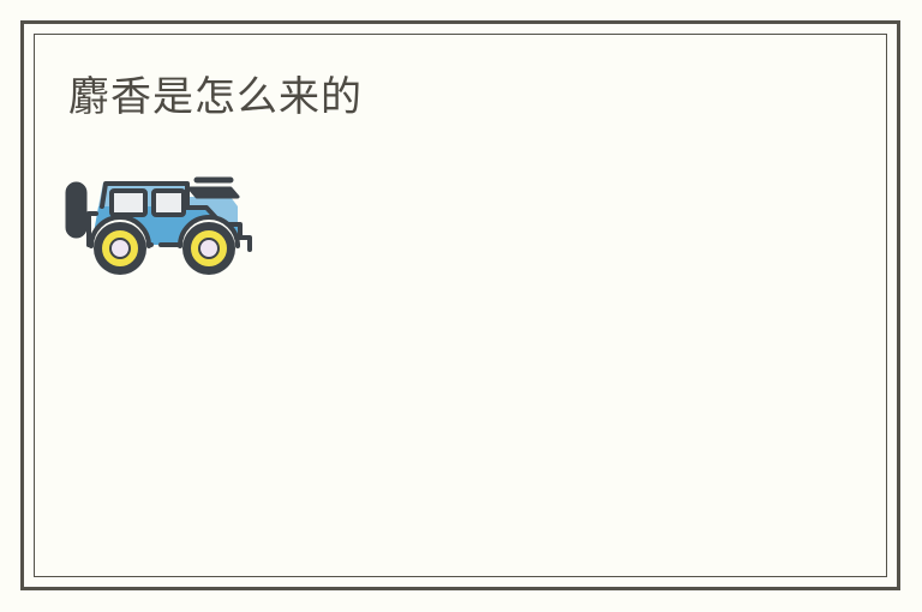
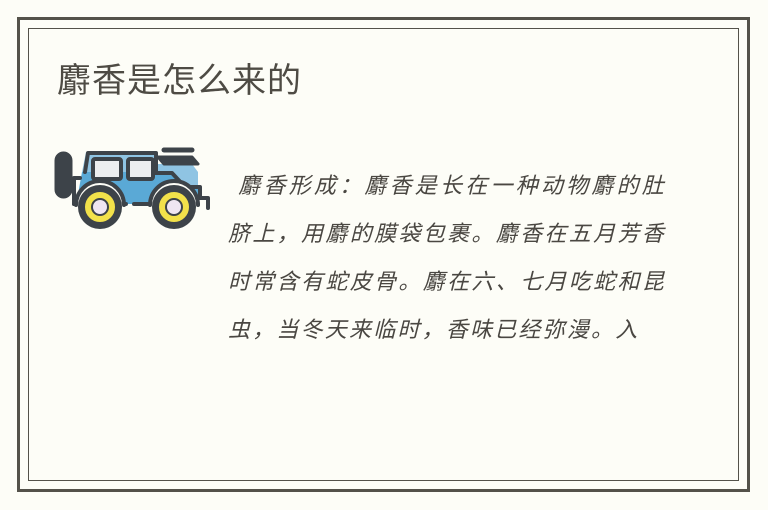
  麝香是怎么来的
+ 麝香形成：麝香是长在一种动物麝的肚脐上，用麝的膜袋包裹。麝香在五月芳香时常含有蛇皮骨。麝在六、七月吃蛇和昆虫，当冬天来临时，香味已经弥漫。入
